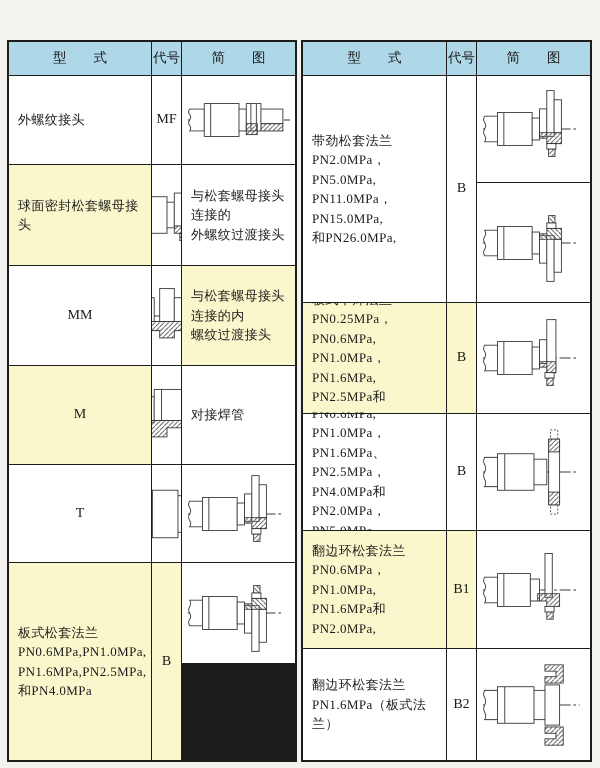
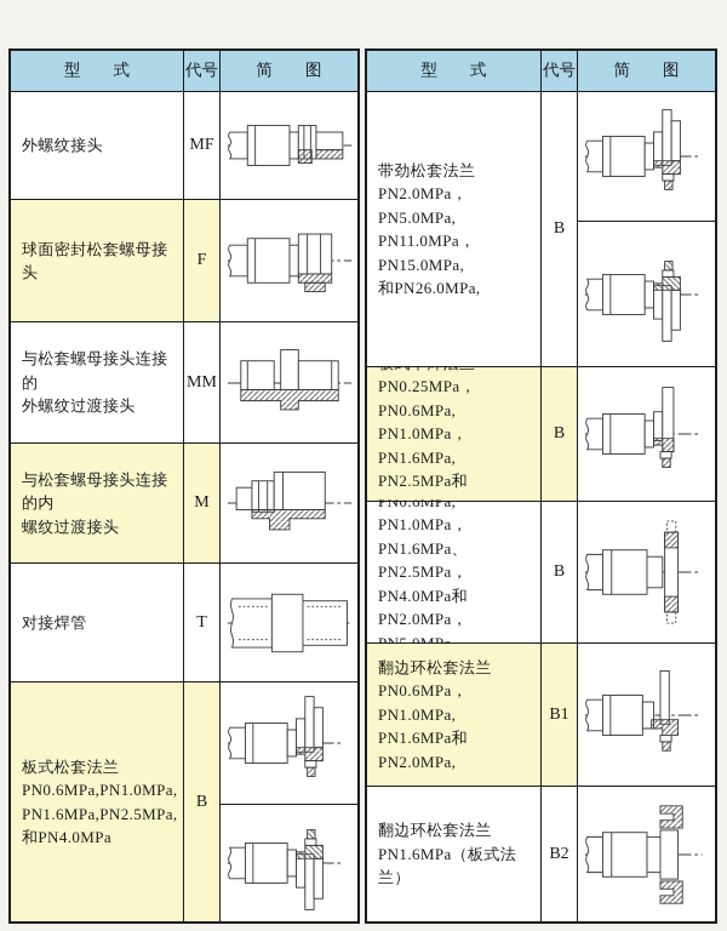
  型 式
  代号
  简 图
  外螺纹接头
  MF
  球面密封松套螺母接头
+ F
  与松套螺母接头连接的
  外螺纹过渡接头
  MM
  与松套螺母接头连接的内
  螺纹过渡接头
  M
  对接焊管
  T
  板式松套法兰
  PN0.6MPa,PN1.0MPa,
  PN1.6MPa,PN2.5MPa,
  和PN4.0MPa
  B
  型 式
  代号
  简 图
  带劲松套法兰
  PN2.0MPa，PN5.0MPa,
  PN11.0MPa，PN15.0MPa,
  和PN26.0MPa,
  B
  PN0.25MPa，PN0.6MPa,
  PN1.0MPa，PN1.6MPa,
  B
  PN1.0MPa，PN1.6MPa、
  PN2.5MPa，PN4.0MPa和
  B
  翻边环松套法兰
  PN0.6MPa，PN1.0MPa,
  PN1.6MPa和PN2.0MPa,
  B1
  翻边环松套法兰
  PN1.6MPa（板式法兰）
  B2
